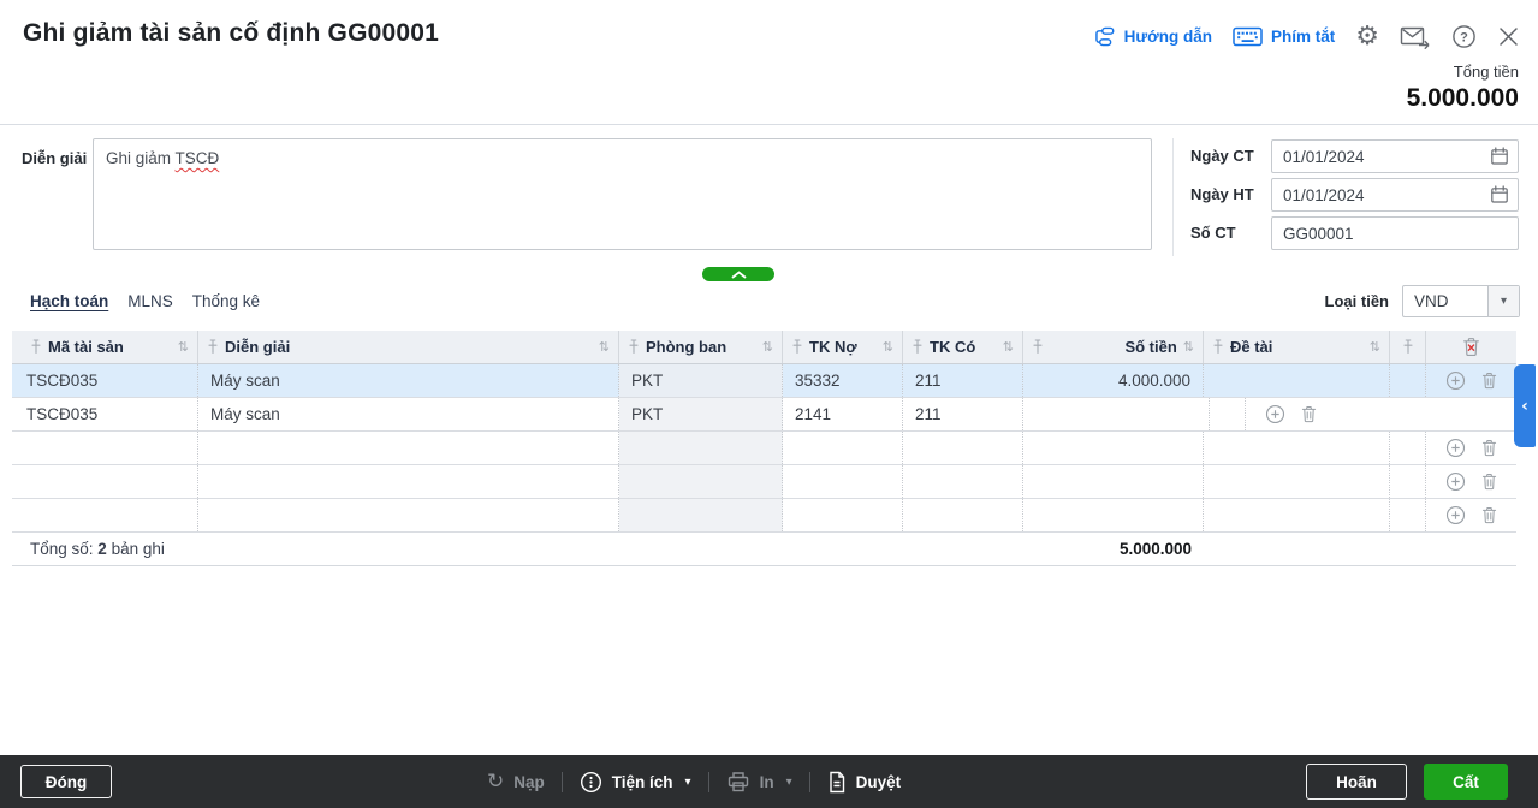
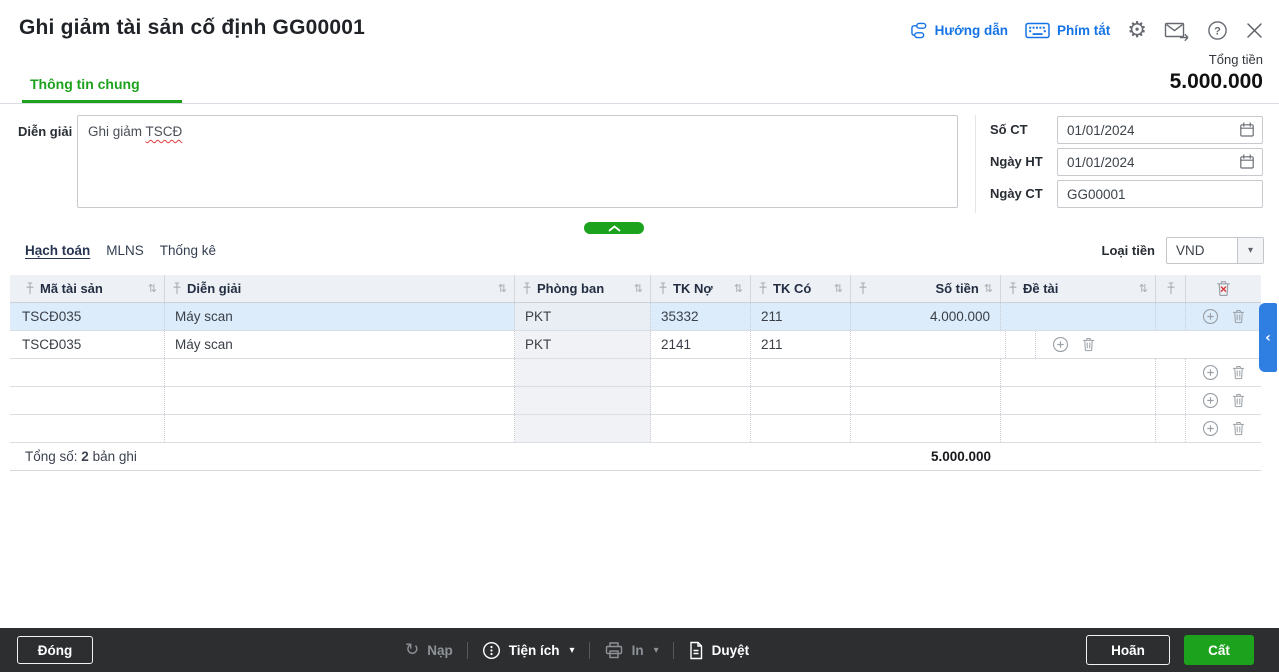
  Ghi giảm tài sản cố định GG00001
  Hướng dẫn
  Phím tắt
  ⚙
  ?
  Tổng tiền
  5.000.000
+ Thông tin chung
  Diễn giải
  Ghi giảm TSCĐ
- Ngày CT
+ Số CT
  01/01/2024
  Ngày HT
  01/01/2024
- Số CT
+ Ngày CT
  GG00001
  Hạch toán
  MLNS
  Thống kê
  Loại tiền
  VND
  ▾
  Mã tài sản
  ⇅
  Diễn giải
  ⇅
  Phòng ban
  ⇅
  TK Nợ
  ⇅
  TK Có
  ⇅
  Số tiền
  ⇅
  Đề tài
  ⇅
  TSCĐ035
  Máy scan
  PKT
  35332
  211
  4.000.000
  TSCĐ035
  Máy scan
  PKT
  2141
  211
  Tổng số: 2 bản ghi
  5.000.000
  ‹
  Đóng
  ↻
  Nạp
  Tiện ích
  ▾
  In
  ▾
  Duyệt
  Hoãn
  Cất
